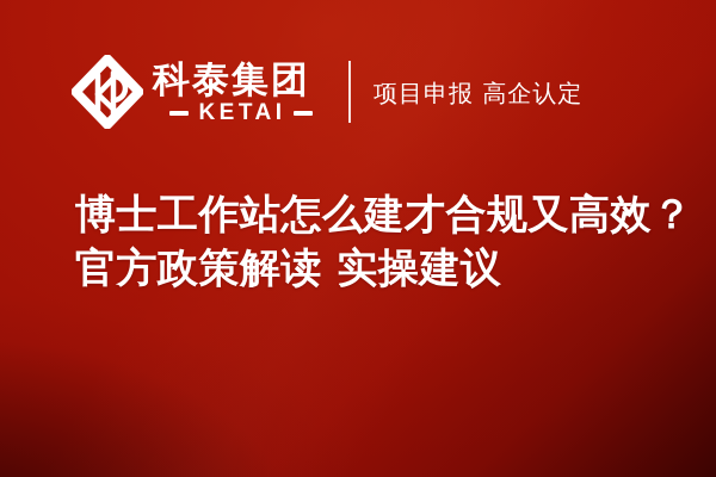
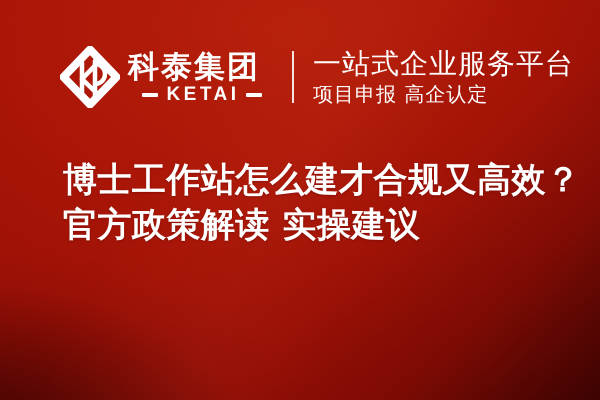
  科泰集团
  KETAI
+ 一站式企业服务平台
  项目申报 高企认定
  博士工作站怎么建才合规又高效？
  官方政策解读 实操建议
